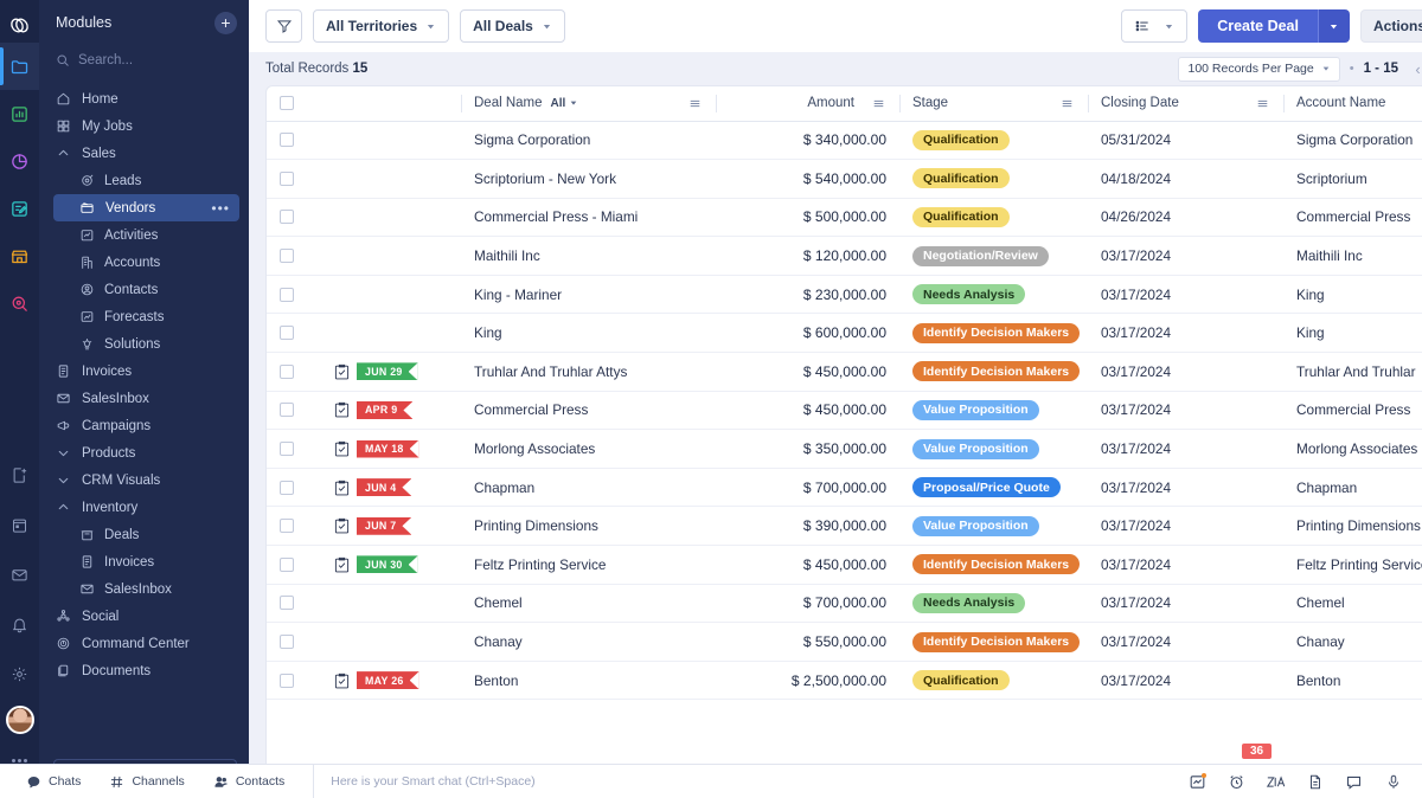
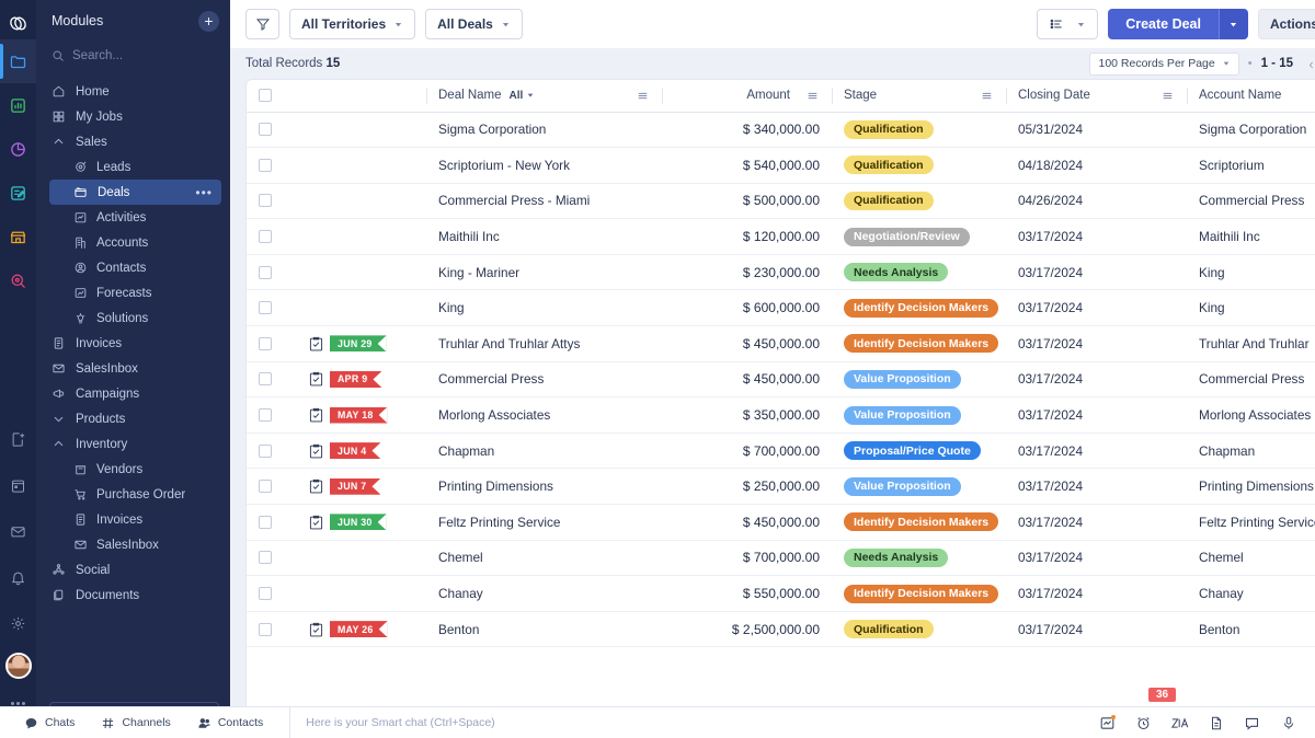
  Modules
  +
  Search...
  Home
  My Jobs
  Sales
  Leads
- Vendors
+ Deals
  •••
  Activities
  Accounts
  Contacts
  Forecasts
  Solutions
  Invoices
  SalesInbox
  Campaigns
  Products
- CRM Visuals
  Inventory
- Deals
+ Vendors
+ Purchase Order
  Invoices
  SalesInbox
  Social
- Command Center
  Documents
  All Territories
  All Deals
  Create Deal
  Action
  Total Records 15
  100 Records Per Page
  •
  1 - 15
  ‹
  		Deal Name All	Amount	Stage	Closing Date	Account Name
  		Sigma Corporation	$ 340,000.00	Qualification	05/31/2024	Sigma Corporation
  		Scriptorium - New York	$ 540,000.00	Qualification	04/18/2024	Scriptorium
  		Commercial Press - Miami	$ 500,000.00	Qualification	04/26/2024	Commercial Press
  		Maithili Inc	$ 120,000.00	Negotiation/Review	03/17/2024	Maithili Inc
  		King - Mariner	$ 230,000.00	Needs Analysis	03/17/2024	King
  		King	$ 600,000.00	Identify Decision Makers	03/17/2024	King
  	JUN 29	Truhlar And Truhlar Attys	$ 450,000.00	Identify Decision Makers	03/17/2024	Truhlar And Truhlar
  	APR 9	Commercial Press	$ 450,000.00	Value Proposition	03/17/2024	Commercial Press
  	MAY 18	Morlong Associates	$ 350,000.00	Value Proposition	03/17/2024	Morlong Associates
  	JUN 4	Chapman	$ 700,000.00	Proposal/Price Quote	03/17/2024	Chapman
- 	JUN 7	Printing Dimensions	$ 390,000.00	Value Proposition	03/17/2024	Printing Dimensions
+ 	JUN 7	Printing Dimensions	$ 250,000.00	Value Proposition	03/17/2024	Printing Dimensions
  	JUN 30	Feltz Printing Service	$ 450,000.00	Identify Decision Makers	03/17/2024	Feltz Printing Servic
  		Chemel	$ 700,000.00	Needs Analysis	03/17/2024	Chemel
  		Chanay	$ 550,000.00	Identify Decision Makers	03/17/2024	Chanay
  	MAY 26	Benton	$ 2,500,000.00	Qualification	03/17/2024	Benton
  Chats
  Channels
  Contacts
  Here is your Smart chat (Ctrl+Space)
  36
